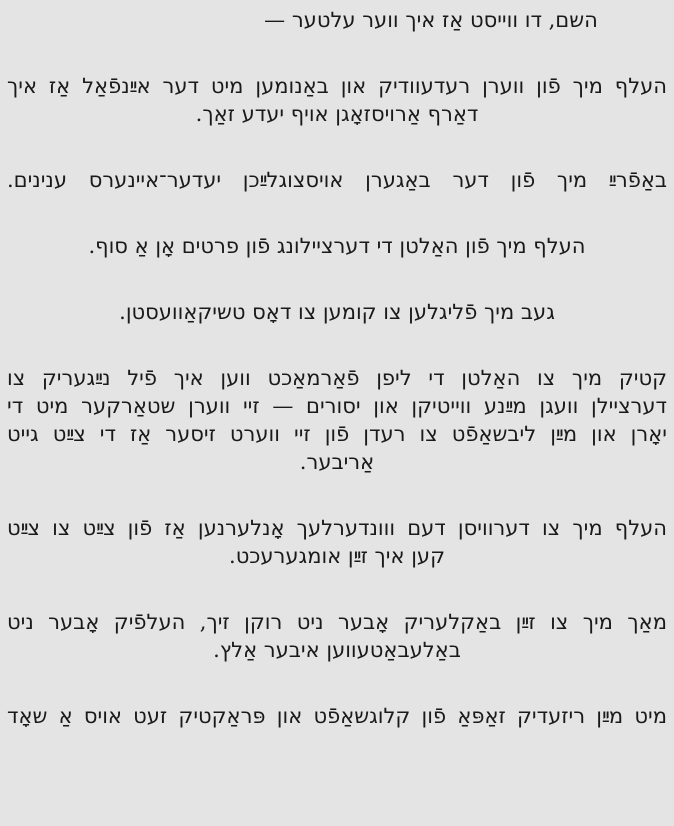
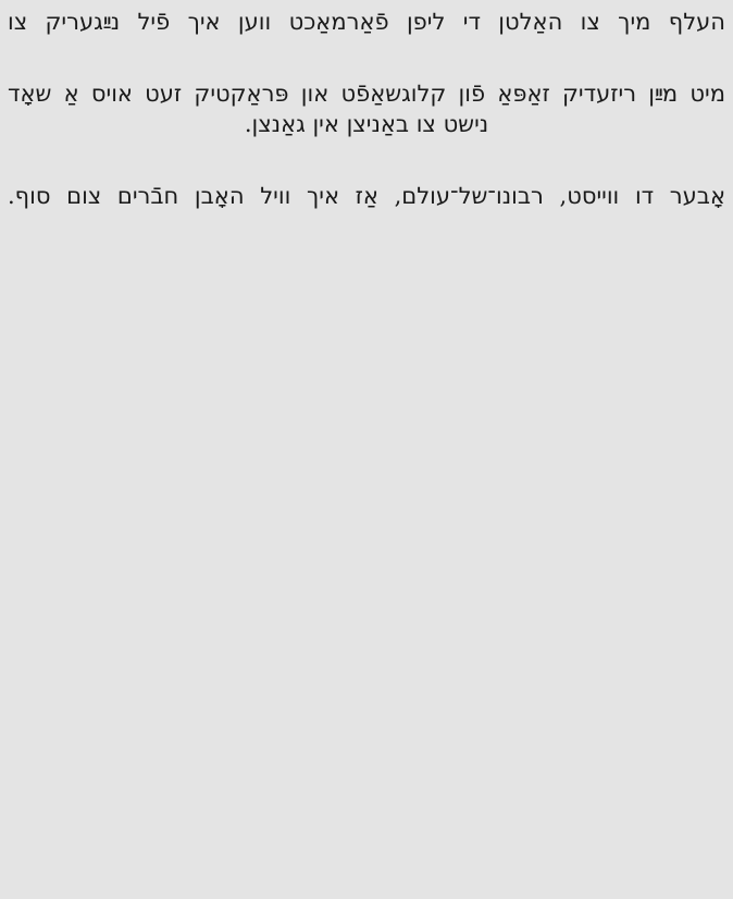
- השם, דו ווייסט אַז איך ווער עלטער —
- העלף מיך פֿון ווערן רעדעוודיק און באַנומען מיט דער אײַנפֿאַל אַז איך
- דאַרף אַרויסזאָגן אויף יעדע זאַך.
- באַפֿרײַ מיך פֿון דער באַגערן אויסצוגלײַכן יעדער־איינערס ענינים.
- העלף מיך פֿון האַלטן די דערציילונג פֿון פרטים אָן אַ סוף.
- געב מיך פֿליגלען צו קומען צו דאָס טשיקאַוועסטן.
- קטיק מיך צו האַלטן די ליפן פֿאַרמאַכט ווען איך פֿיל נײַגעריק צו
+ העלף מיך צו האַלטן די ליפן פֿאַרמאַכט ווען איך פֿיל נײַגעריק צו
- דערציילן וועגן מײַנע ווייטיקן און יסורים — זיי ווערן שטאַרקער מיט די
- יאָרן און מײַן ליבשאַפֿט צו רעדן פֿון זיי ווערט זיסער אַז די צײַט גייט
- אַריבער.
- העלף מיך צו דערוויסן דעם ווונדערלעך אָנלערנען אַז פֿון צײַט צו צײַט
- קען איך זײַן אומגערעכט.
- מאַך מיך צו זײַן באַקלעריק אָבער ניט רוקן זיך, העלפֿיק אָבער ניט
- באַלעבאַטעווען איבער אַלץ.
  מיט מײַן ריזעדיק זאַפּאַ פֿון קלוגשאַפֿט און פּראַקטיק זעט אויס אַ שאָד
+ נישט צו באַניצן אין גאַנצן.
+ אָבער דו ווייסט, רבונו־של־עולם, אַז איך וויל האָבן חבֿרים צום סוף.
